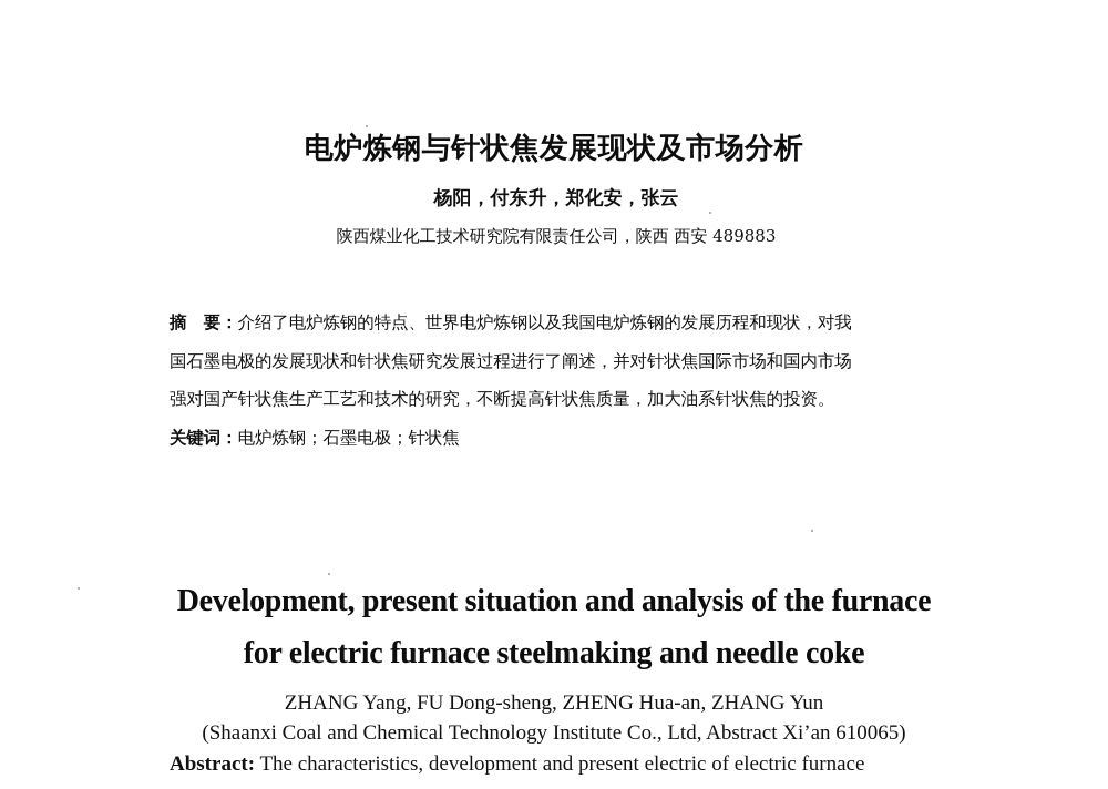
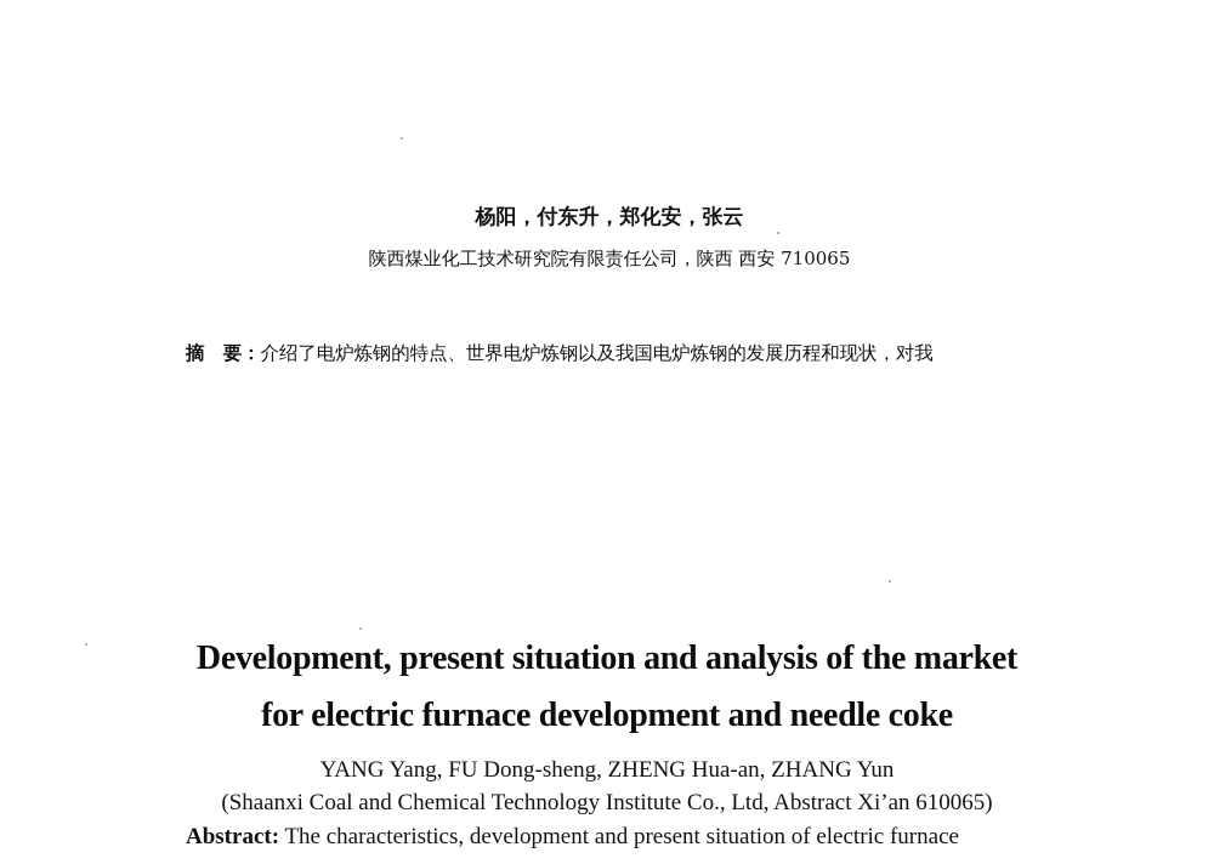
- 电炉炼钢与针状焦发展现状及市场分析
  杨阳，付东升，郑化安，张云
- 陕西煤业化工技术研究院有限责任公司，陕西 西安 489883
+ 陕西煤业化工技术研究院有限责任公司，陕西 西安 710065
  摘 要：介绍了电炉炼钢的特点、世界电炉炼钢以及我国电炉炼钢的发展历程和现状，对我
- 国石墨电极的发展现状和针状焦研究发展过程进行了阐述，并对针状焦国际市场和国内市场
- 强对国产针状焦生产工艺和技术的研究，不断提高针状焦质量，加大油系针状焦的投资。
- 关键词：电炉炼钢；石墨电极；针状焦
- Development, present situation and analysis of the furnace
+ Development, present situation and analysis of the market
- for electric furnace steelmaking and needle coke
+ for electric furnace development and needle coke
- ZHANG Yang, FU Dong-sheng, ZHENG Hua-an, ZHANG Yun
+ YANG Yang, FU Dong-sheng, ZHENG Hua-an, ZHANG Yun
  (Shaanxi Coal and Chemical Technology Institute Co., Ltd, Abstract Xi’an 610065)
- Abstract: The characteristics, development and present electric of electric furnace
+ Abstract: The characteristics, development and present situation of electric furnace
